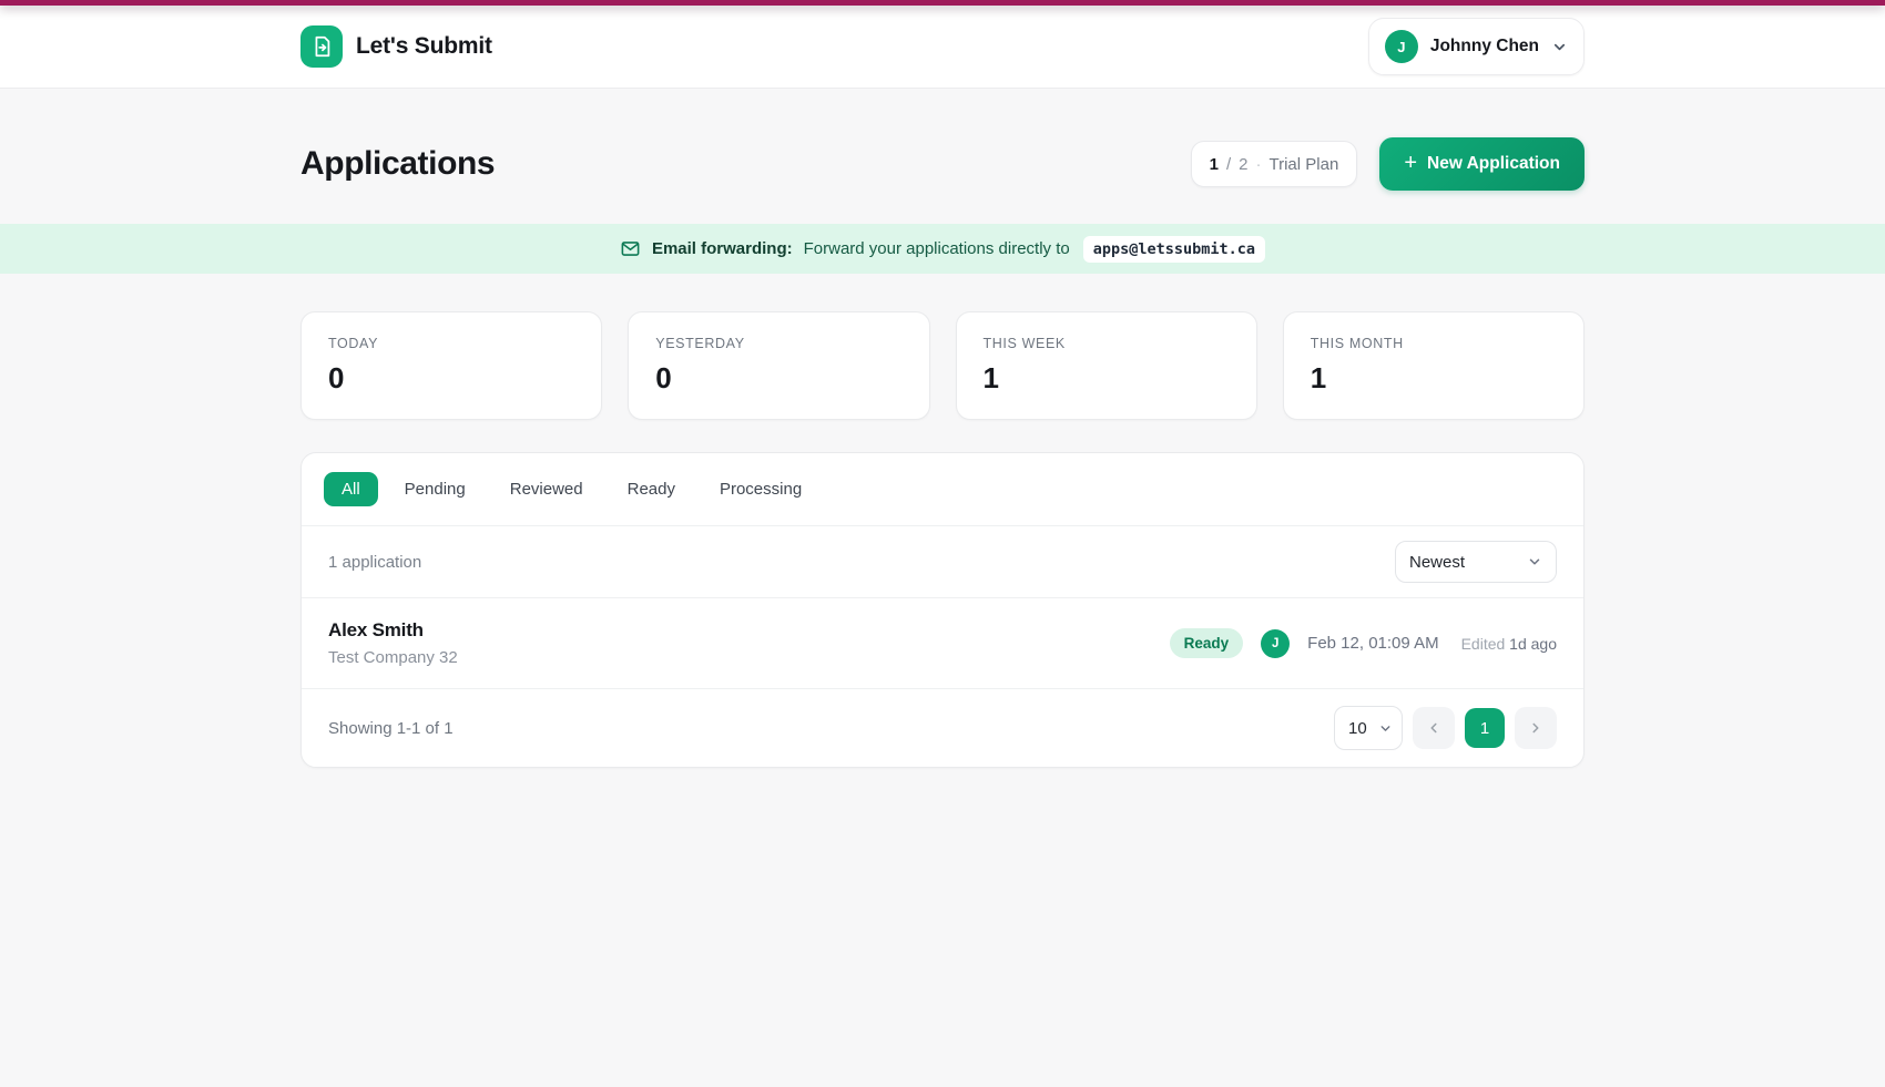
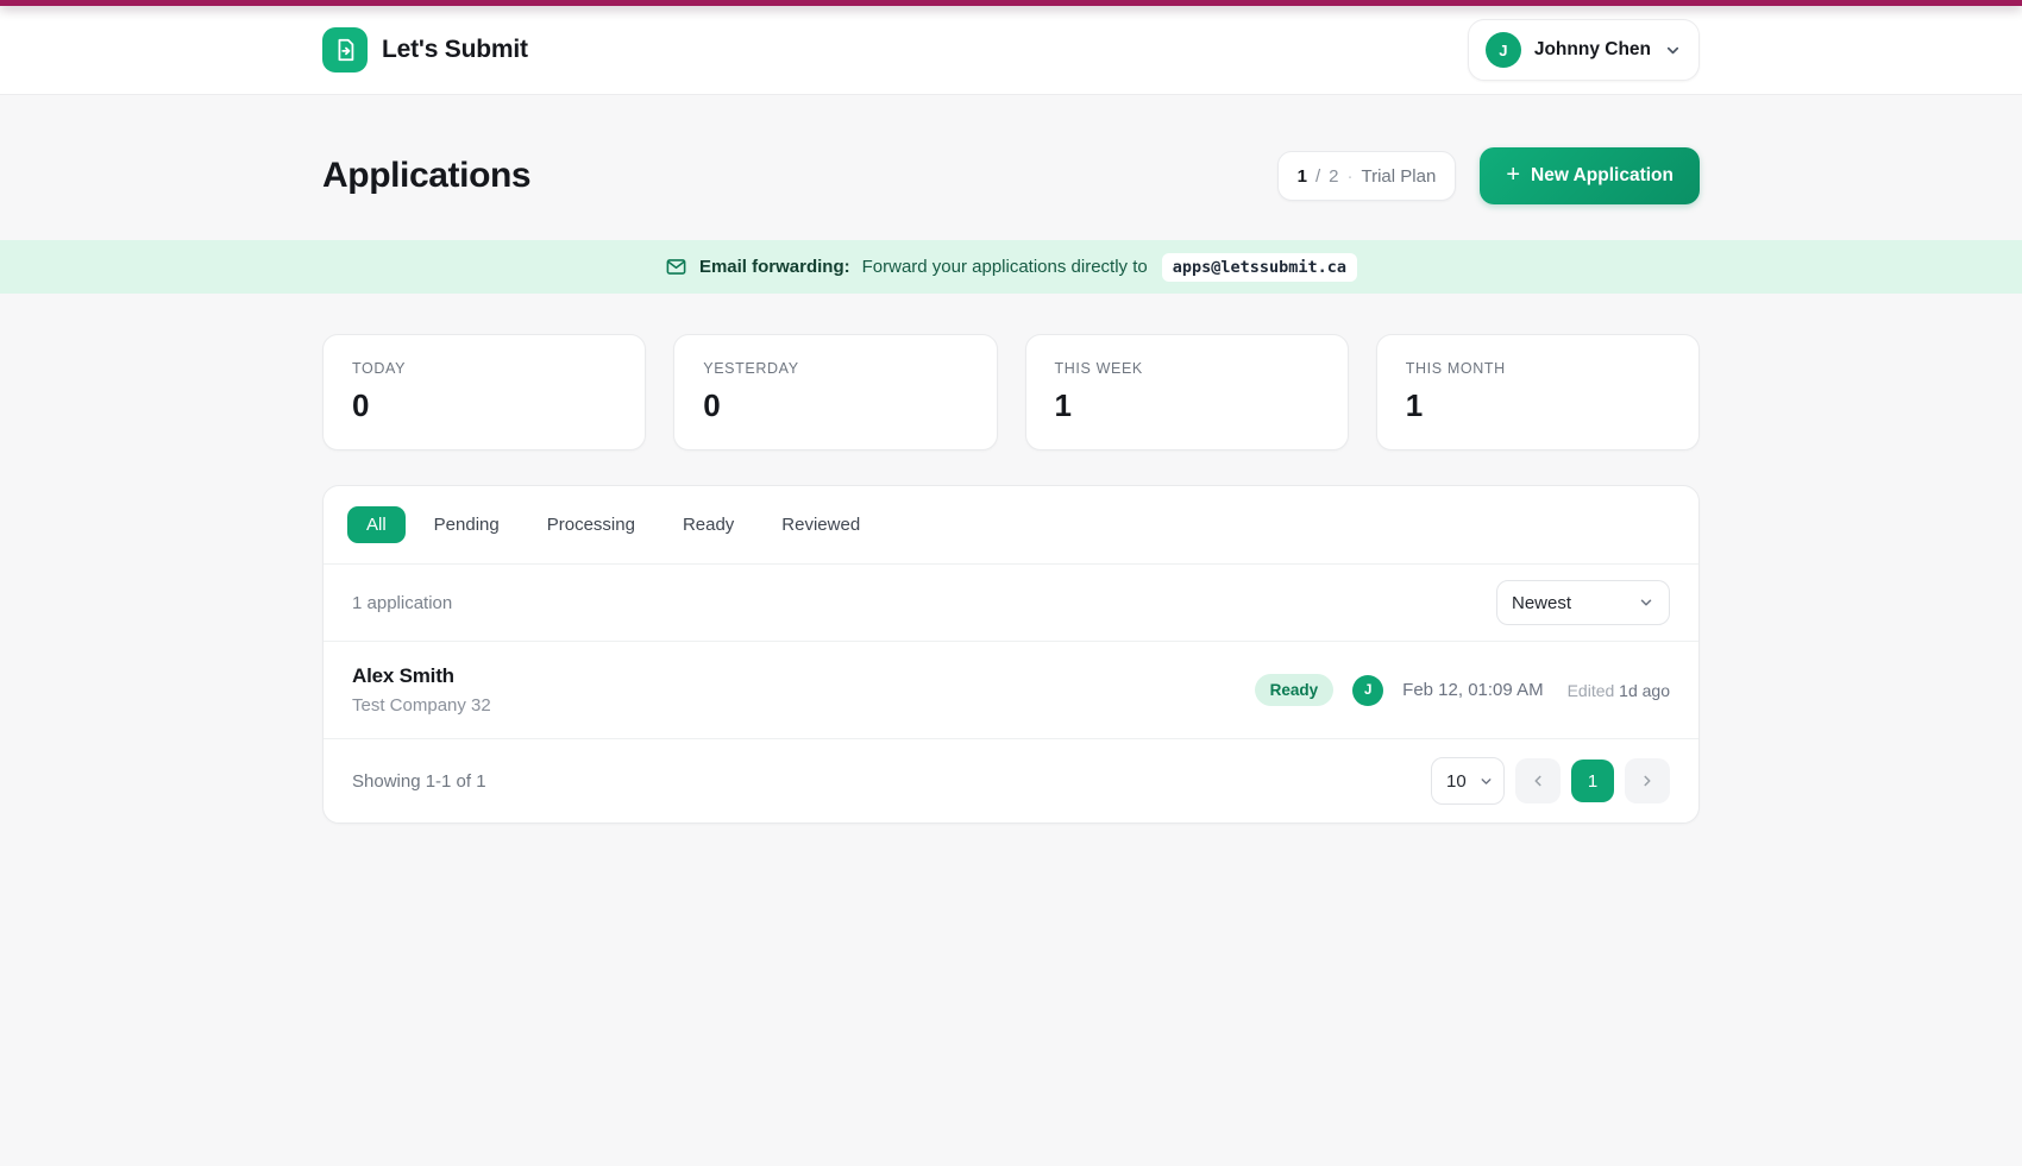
  Let's Submit
  J
  Johnny Chen
  Applications
  1
  /
  2
  ·
  Trial Plan
  +
  New Application
  Email forwarding:
  Forward your applications directly to
  apps@letssubmit.ca
  TODAY
  0
  YESTERDAY
  0
  THIS WEEK
  1
  THIS MONTH
  1
  All
  Pending
- Reviewed
+ Processing
  Ready
- Processing
+ Reviewed
  1 application
  Newest
  Alex Smith
  Test Company 32
  Ready
  J
  Feb 12, 01:09 AM
  Edited 1d ago
  Showing 1-1 of 1
  10
  1
